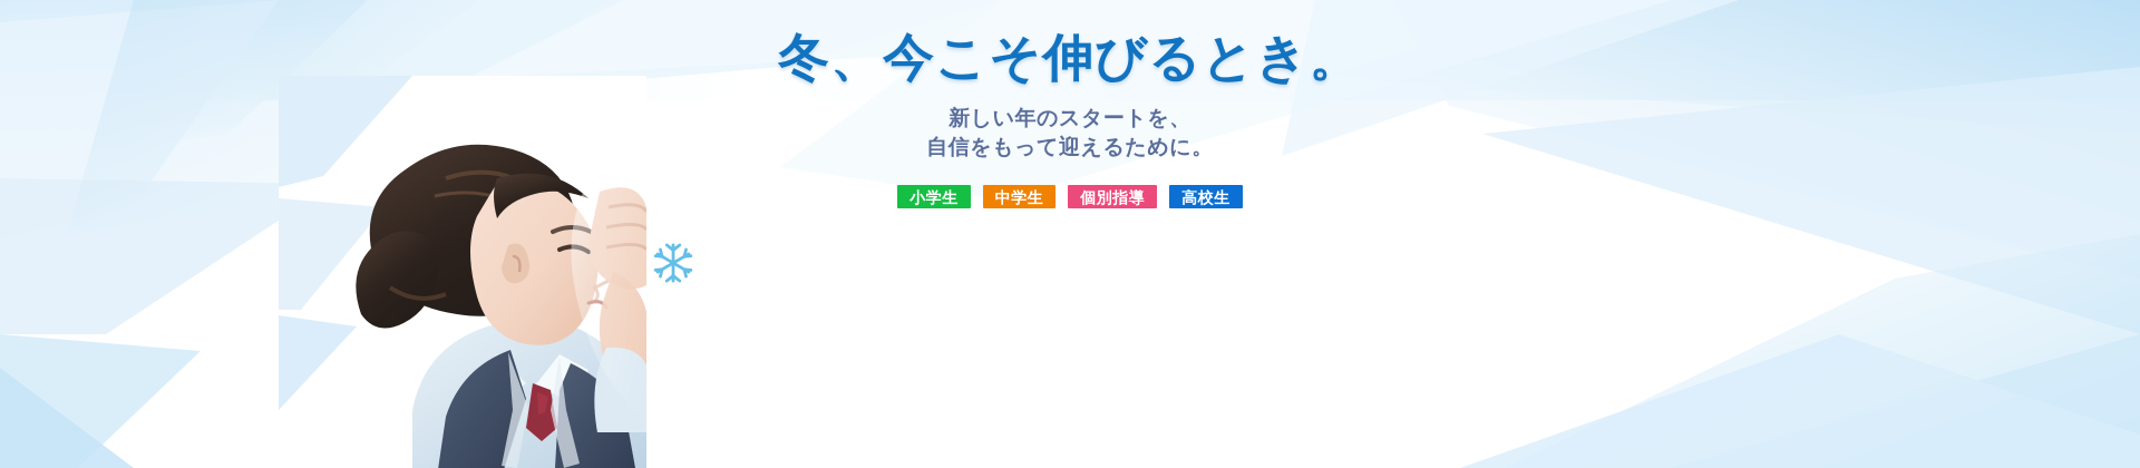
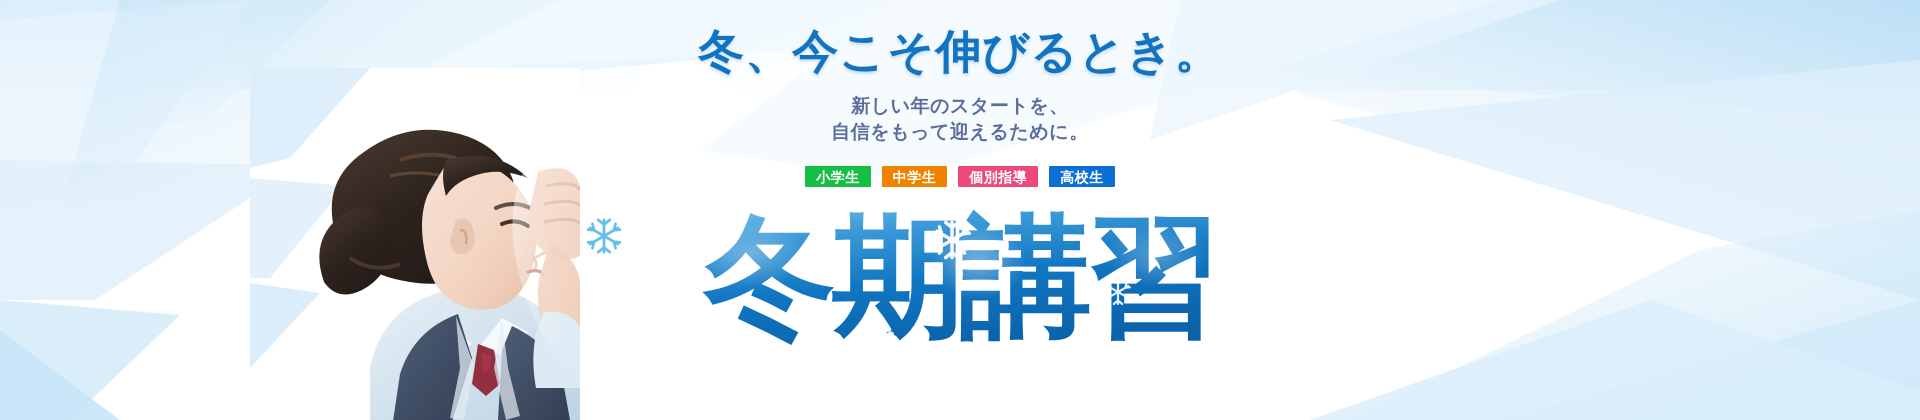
  冬、今こそ伸びるとき。
  新しい年のスタートを、
  自信をもって迎えるために。
  小学生
  中学生
  個別指導
  高校生
+ 冬期講習
